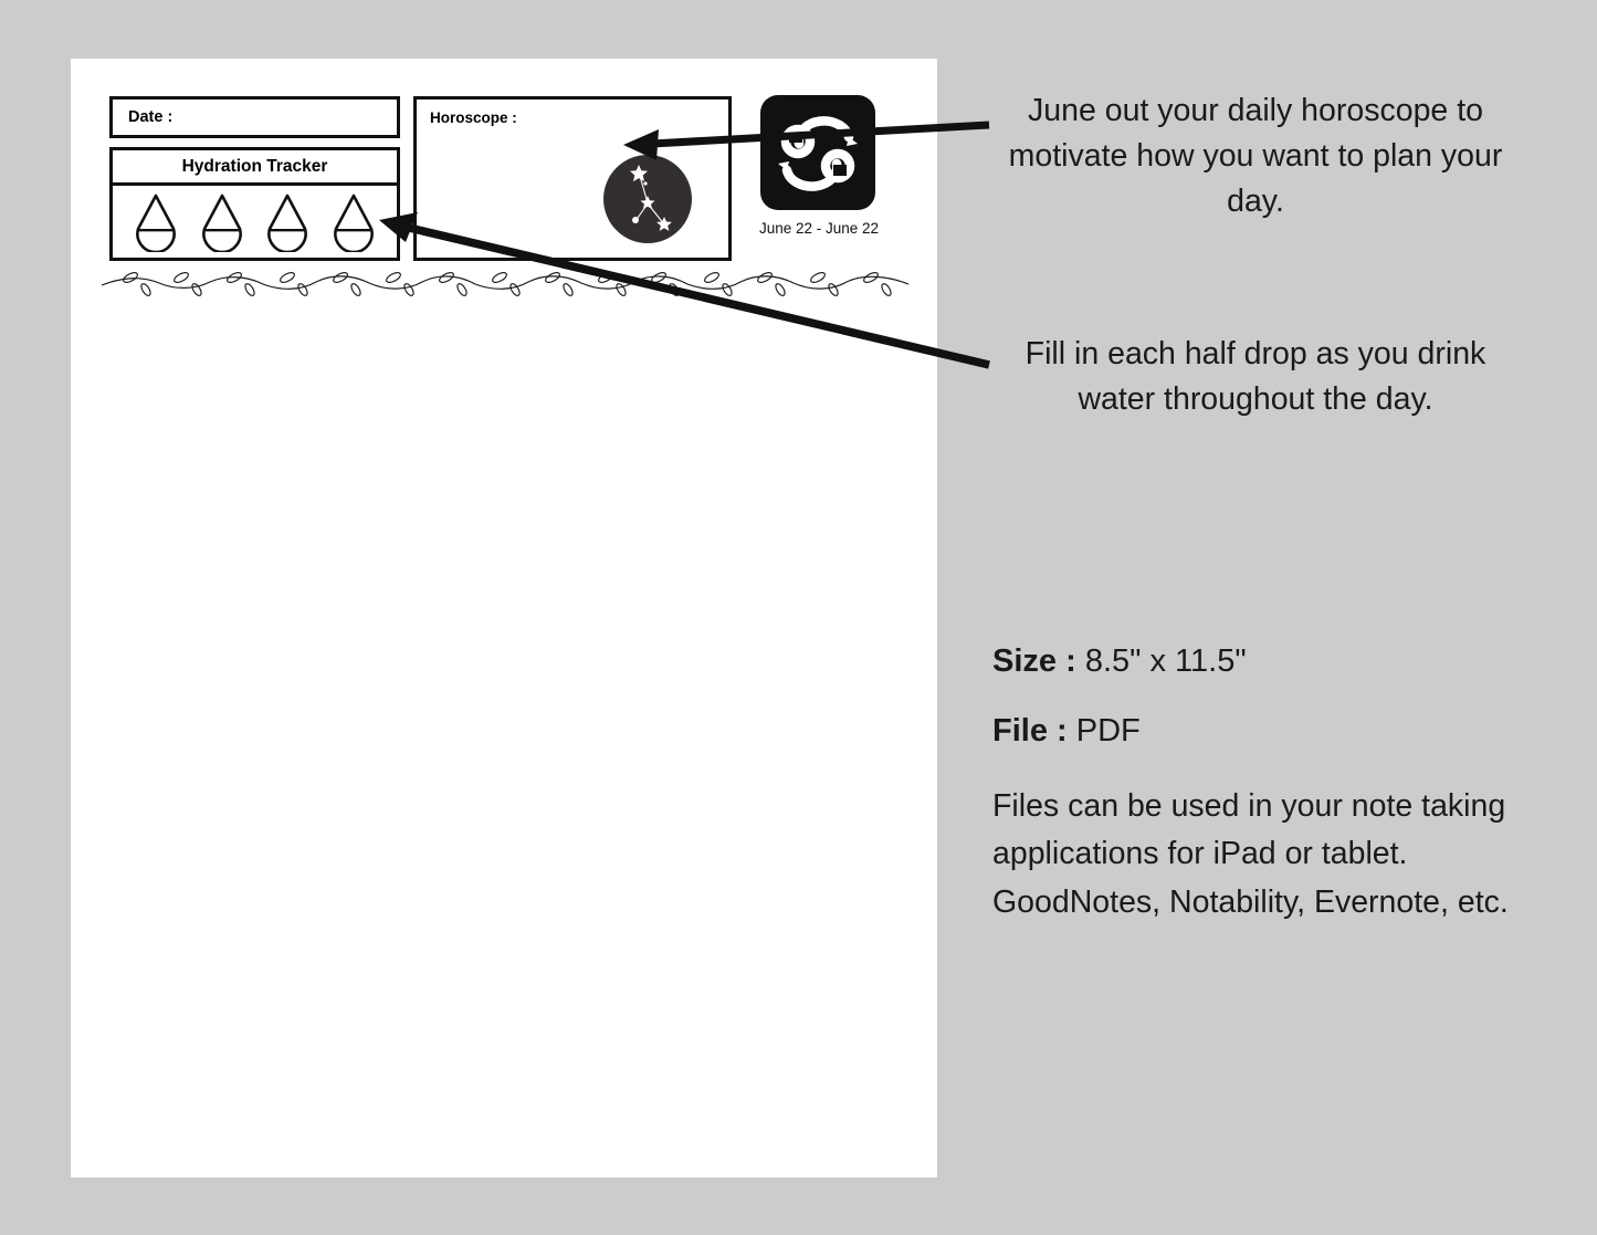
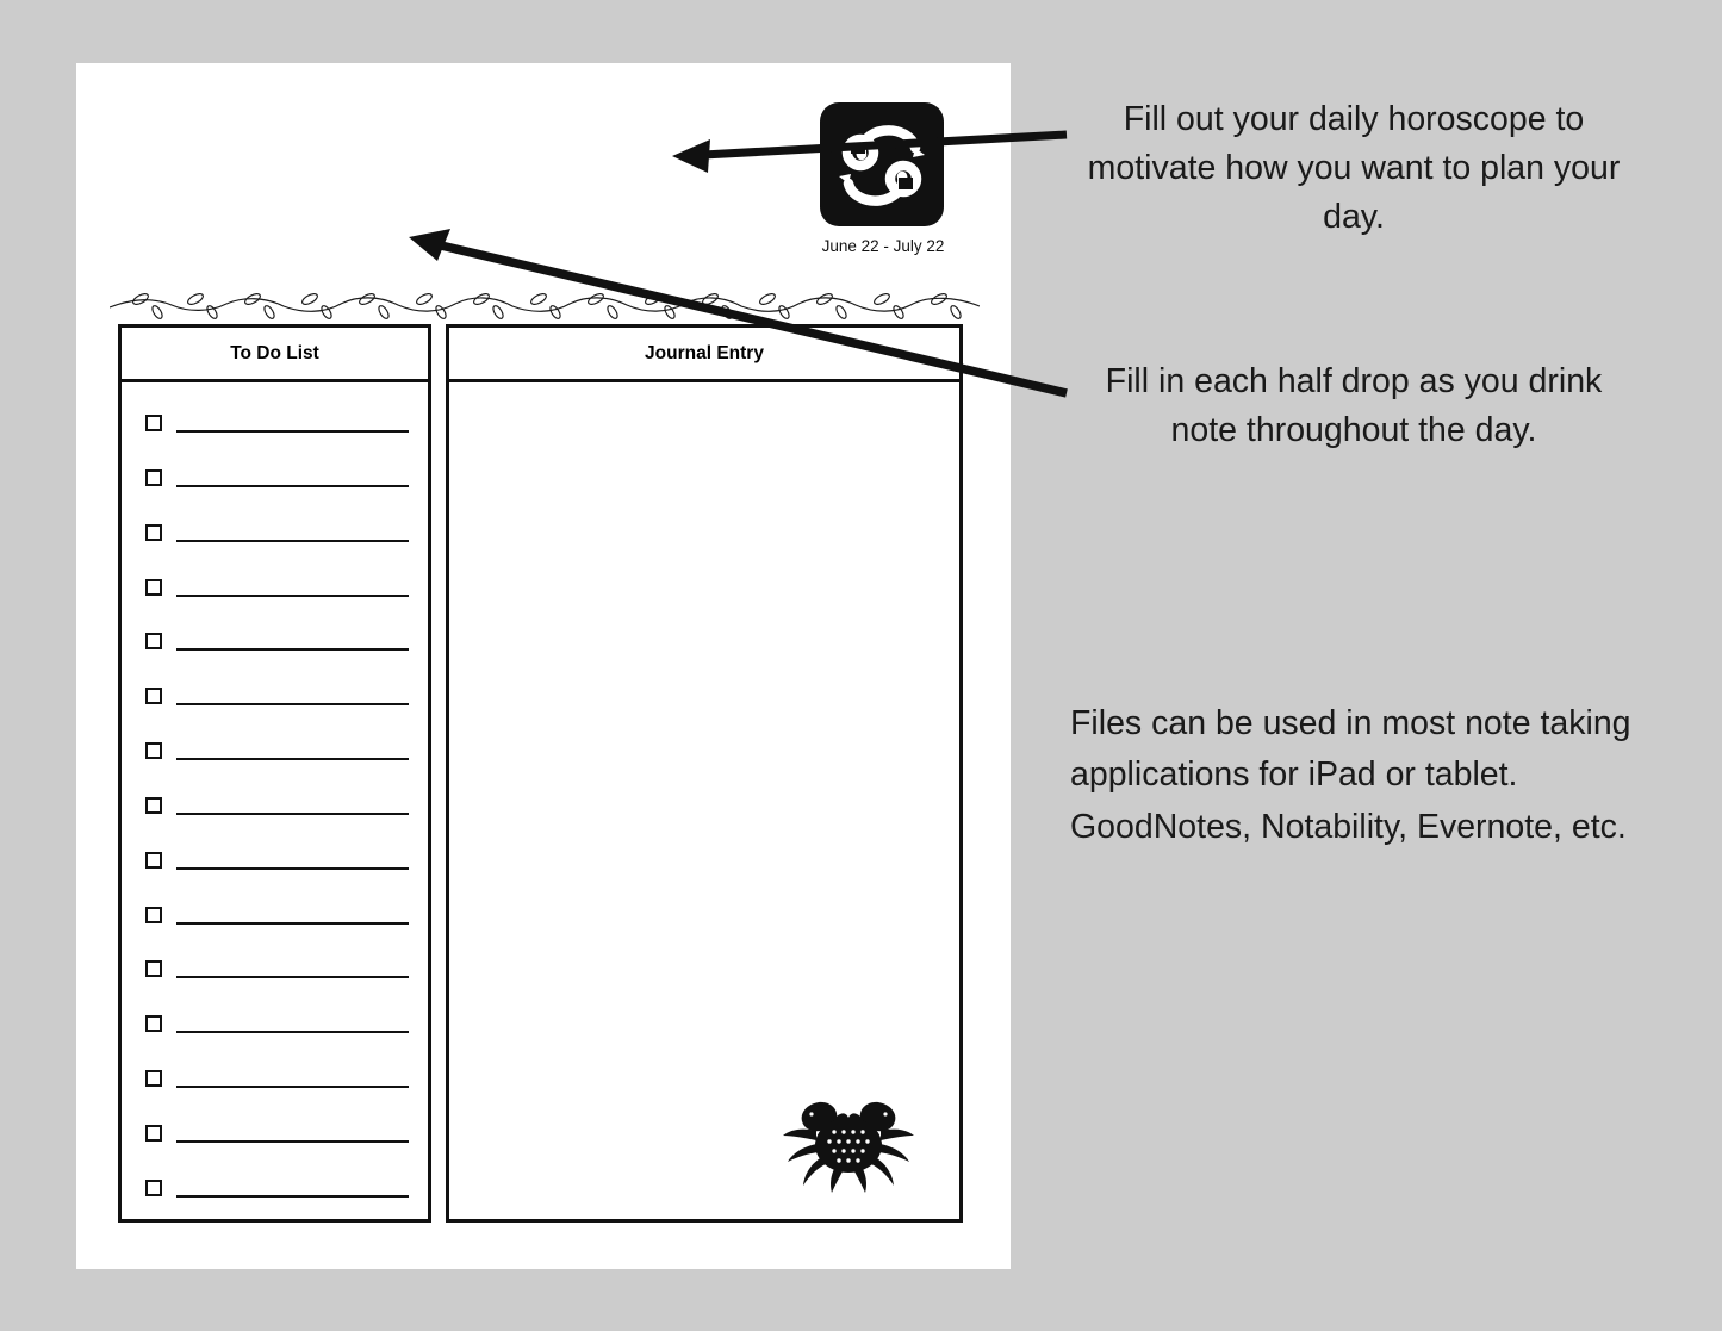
- Date :
- Hydration Tracker
- Horoscope :
- June 22 - June 22
+ June 22 - July 22
+ To Do List
+ Journal Entry
- June out your daily horoscope to motivate how you want to plan your day.
+ Fill out your daily horoscope to motivate how you want to plan your day.
- Fill in each half drop as you drink water throughout the day.
+ Fill in each half drop as you drink note throughout the day.
- Size : 8.5" x 11.5"
- File : PDF
- Files can be used in your note taking applications for iPad or tablet. GoodNotes, Notability, Evernote, etc.
+ Files can be used in most note taking applications for iPad or tablet. GoodNotes, Notability, Evernote, etc.
